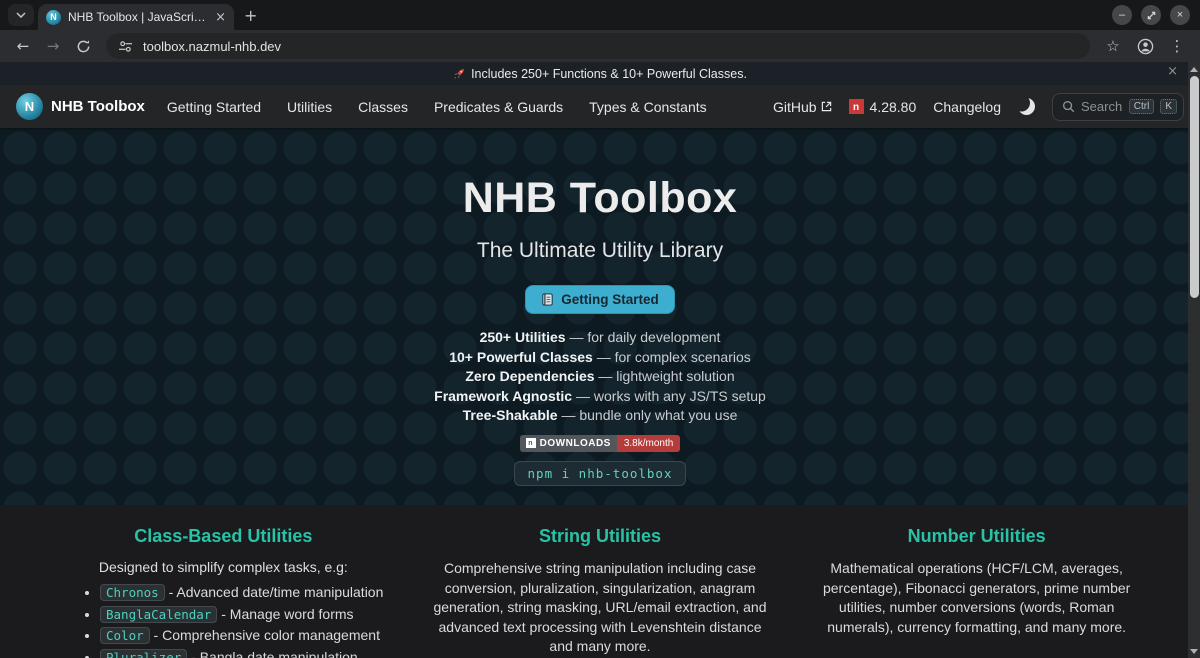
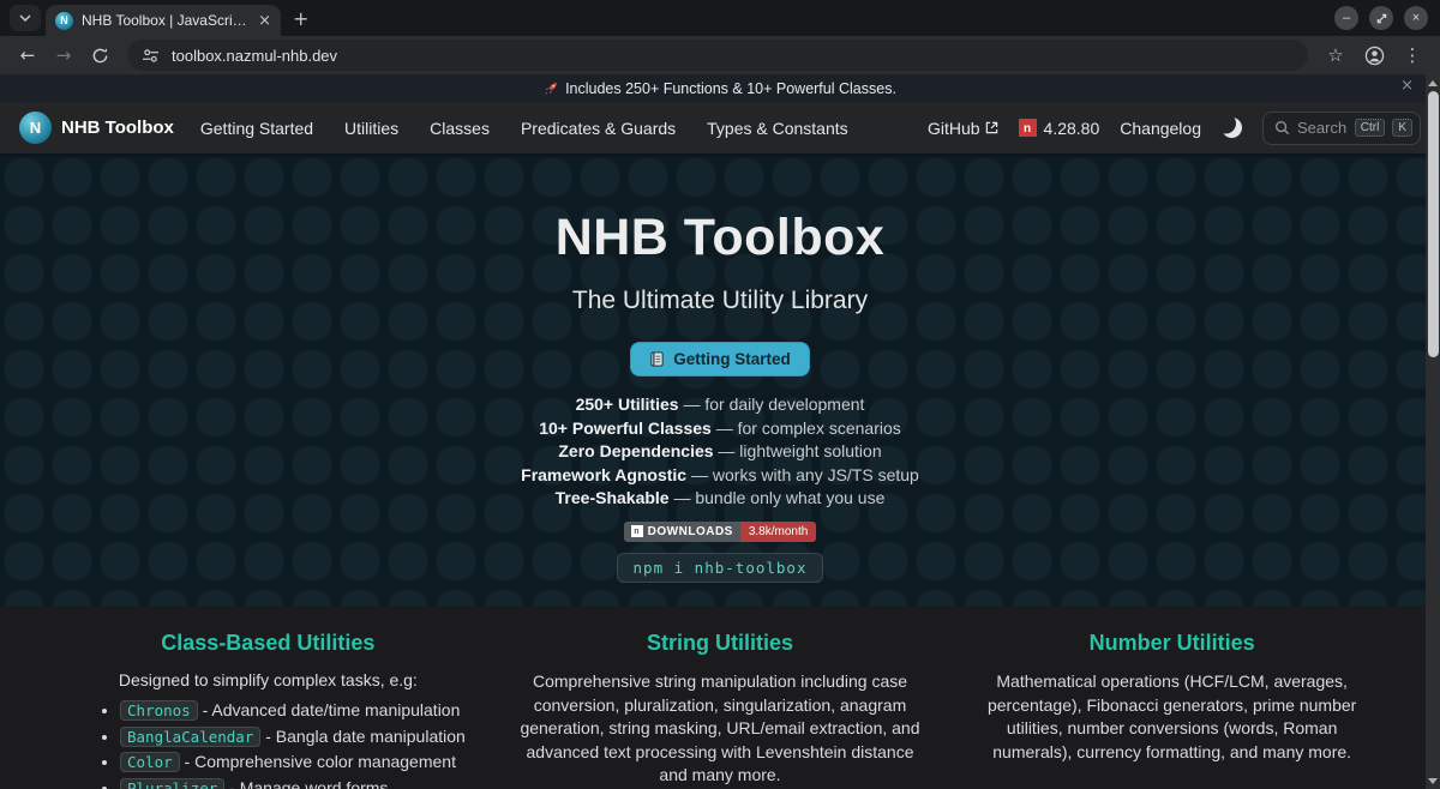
  N
  NHB Toolbox | JavaScript/
  ×
  +
  –
  ×
  ←
  →
  toolbox.nazmul-nhb.dev
  ☆
  ⋮
  Includes 250+ Functions & 10+ Powerful Classes.
  ×
  N
  NHB Toolbox
  Getting Started
  Utilities
  Classes
  Predicates & Guards
  Types & Constants
  GitHub
  n
  4.28.80
  Changelog
  Search
  Ctrl
  K
  NHB Toolbox
  The Ultimate Utility Library
  Getting Started
  250+ Utilities — for daily development
  10+ Powerful Classes — for complex scenarios
  Zero Dependencies — lightweight solution
  Framework Agnostic — works with any JS/TS setup
  Tree-Shakable — bundle only what you use
  DOWNLOADS
  3.8k/month
  npm i nhb-toolbox
  Class-Based Utilities
  Designed to simplify complex tasks, e.g:
  Chronos - Advanced date/time manipulation
- BanglaCalendar - Manage word forms
+ BanglaCalendar - Bangla date manipulation
  Color - Comprehensive color management
- Pluralizer - Bangla date manipulation
+ Pluralizer - Manage word forms
  String Utilities
  Comprehensive string manipulation including case conversion, pluralization, singularization, anagram generation, string masking, URL/email extraction, and advanced text processing with Levenshtein distance and many more.
  Number Utilities
  Mathematical operations (HCF/LCM, averages, percentage), Fibonacci generators, prime number utilities, number conversions (words, Roman numerals), currency formatting, and many more.
